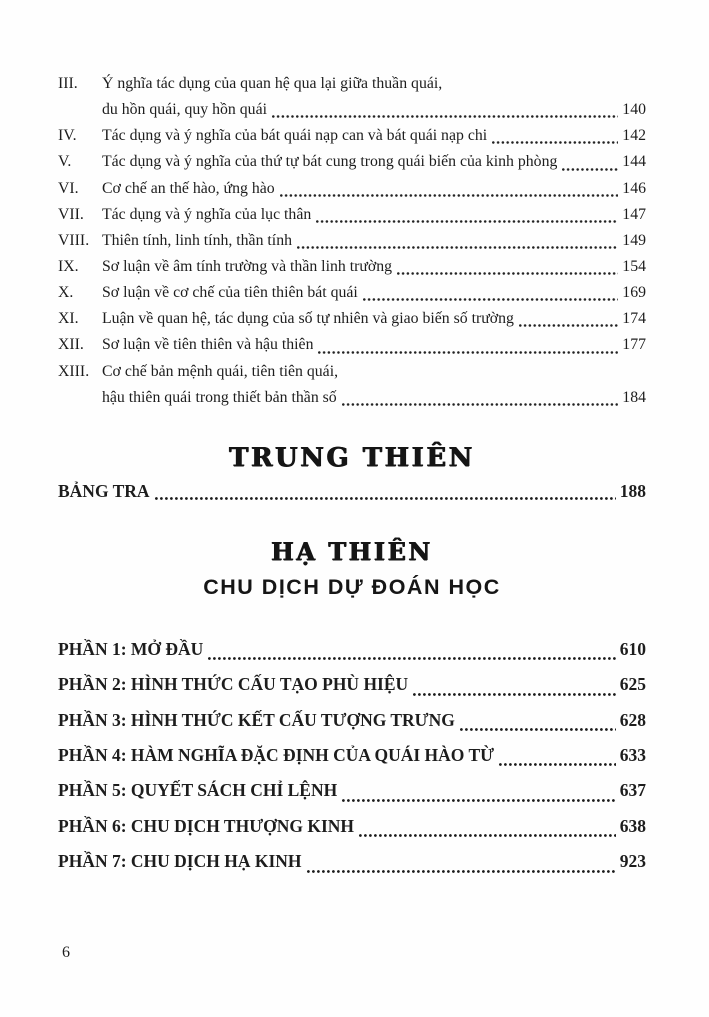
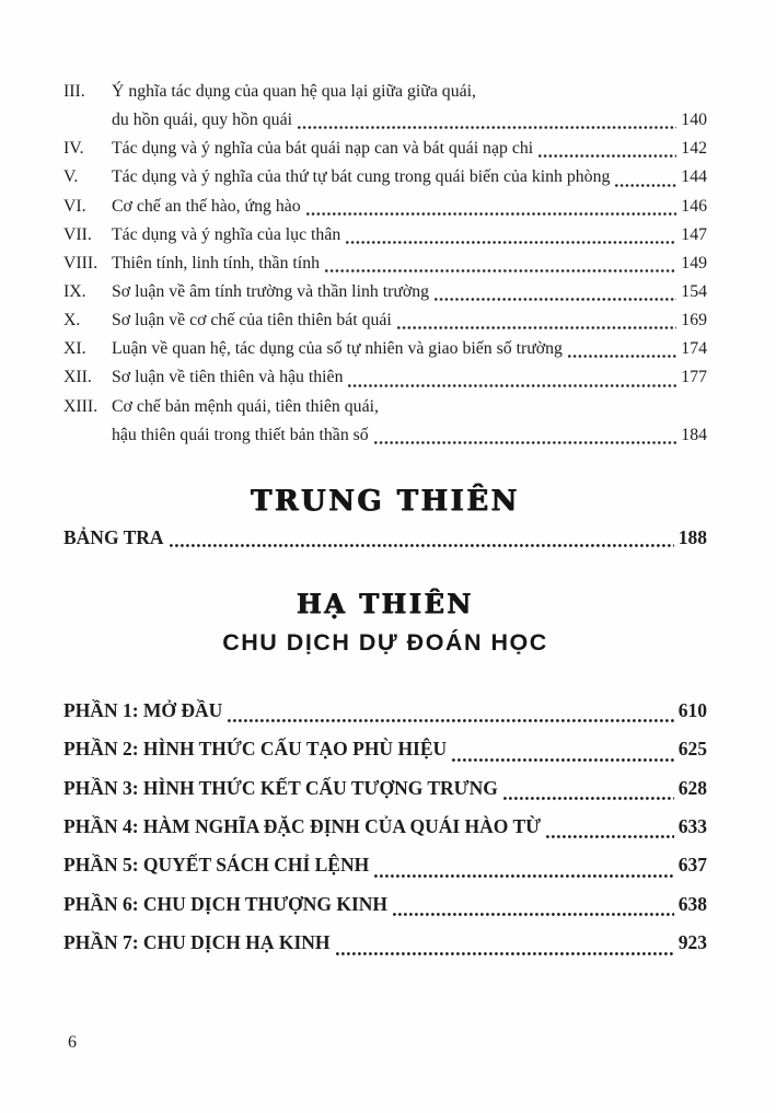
  III.
- Ý nghĩa tác dụng của quan hệ qua lại giữa thuần quái,
+ Ý nghĩa tác dụng của quan hệ qua lại giữa giữa quái,
  du hồn quái, quy hồn quái
  140
  IV.
  Tác dụng và ý nghĩa của bát quái nạp can và bát quái nạp chi
  142
  V.
  Tác dụng và ý nghĩa của thứ tự bát cung trong quái biến của kinh phòng
  144
  VI.
  Cơ chế an thế hào, ứng hào
  146
  VII.
  Tác dụng và ý nghĩa của lục thân
  147
  VIII.
  Thiên tính, linh tính, thần tính
  149
  IX.
  Sơ luận về âm tính trường và thần linh trường
  154
  X.
  Sơ luận về cơ chế của tiên thiên bát quái
  169
  XI.
  Luận về quan hệ, tác dụng của số tự nhiên và giao biến số trường
  174
  XII.
  Sơ luận về tiên thiên và hậu thiên
  177
  XIII.
- Cơ chế bản mệnh quái, tiên tiên quái,
+ Cơ chế bản mệnh quái, tiên thiên quái,
  hậu thiên quái trong thiết bản thần số
  184
  TRUNG THIÊN
  BẢNG TRA
  188
  HẠ THIÊN
  CHU DỊCH DỰ ĐOÁN HỌC
  PHẦN 1: MỞ ĐẦU
  610
  PHẦN 2: HÌNH THỨC CẤU TẠO PHÙ HIỆU
  625
  PHẦN 3: HÌNH THỨC KẾT CẤU TƯỢNG TRƯNG
  628
  PHẦN 4: HÀM NGHĨA ĐẶC ĐỊNH CỦA QUÁI HÀO TỪ
  633
  PHẦN 5: QUYẾT SÁCH CHỈ LỆNH
  637
  PHẦN 6: CHU DỊCH THƯỢNG KINH
  638
  PHẦN 7: CHU DỊCH HẠ KINH
  923
  6
